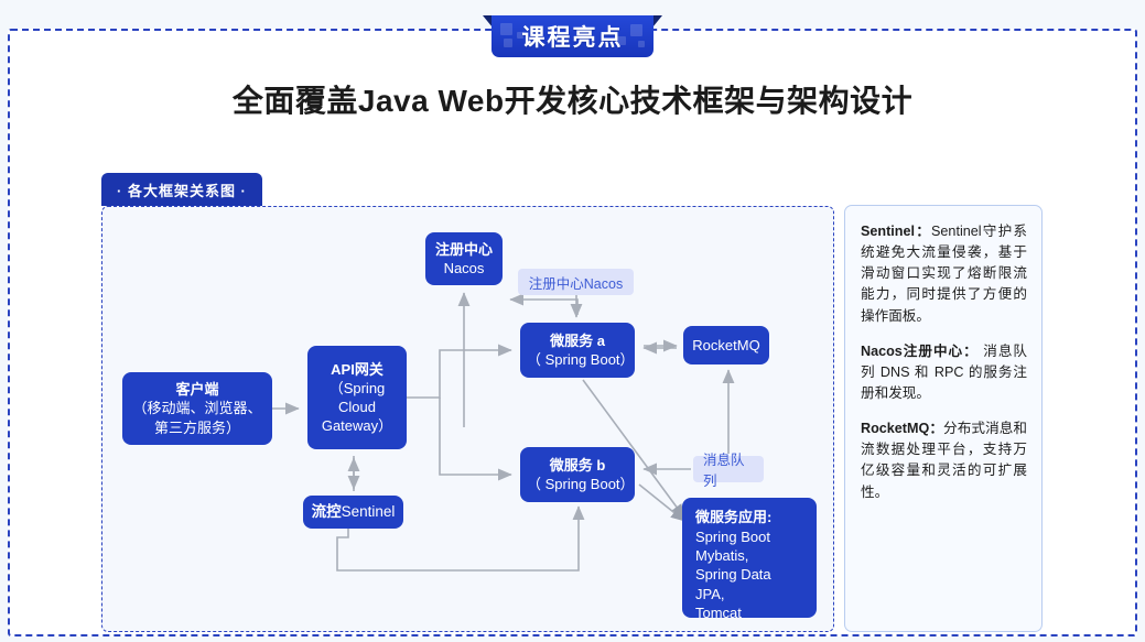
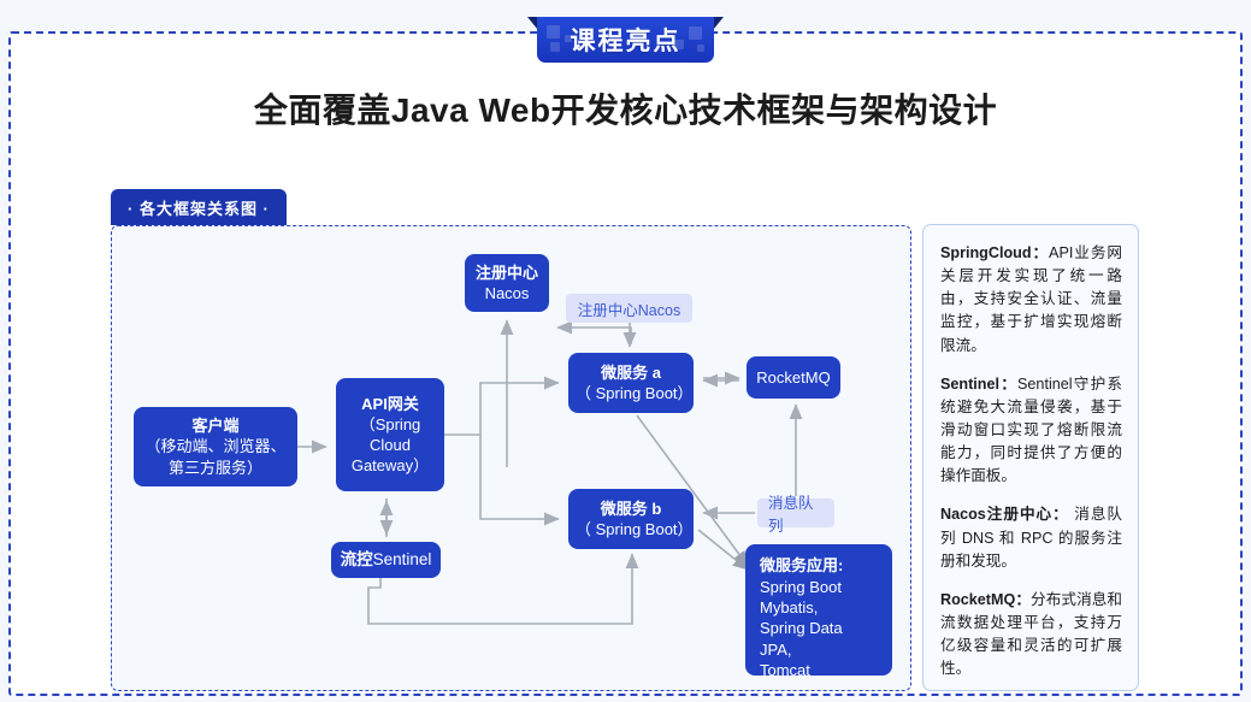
  课程亮点
  全面覆盖Java Web开发核心技术框架与架构设计
  · 各大框架关系图 ·
  客户端
  （移动端、浏览器、
  第三方服务）
  API网关
  （Spring
  Cloud
  Gateway）
  流控
  Sentinel
  注册中心
  Nacos
  微服务 a
  （ Spring Boot）
  微服务 b
  （ Spring Boot）
  RocketMQ
  微服务应用:
  Spring Boot
  Mybatis,
  Spring Data JPA,
  Tomcat
  注册中心Nacos
  消息队列
+ SpringCloud：API业务网关层开发实现了统一路由，支持安全认证、流量监控，基于扩增实现熔断限流。
  Sentinel：Sentinel守护系统避免大流量侵袭，基于滑动窗口实现了熔断限流能力，同时提供了方便的操作面板。
  Nacos注册中心： 消息队列 DNS 和 RPC 的服务注册和发现。
  RocketMQ：分布式消息和流数据处理平台，支持万亿级容量和灵活的可扩展性。
